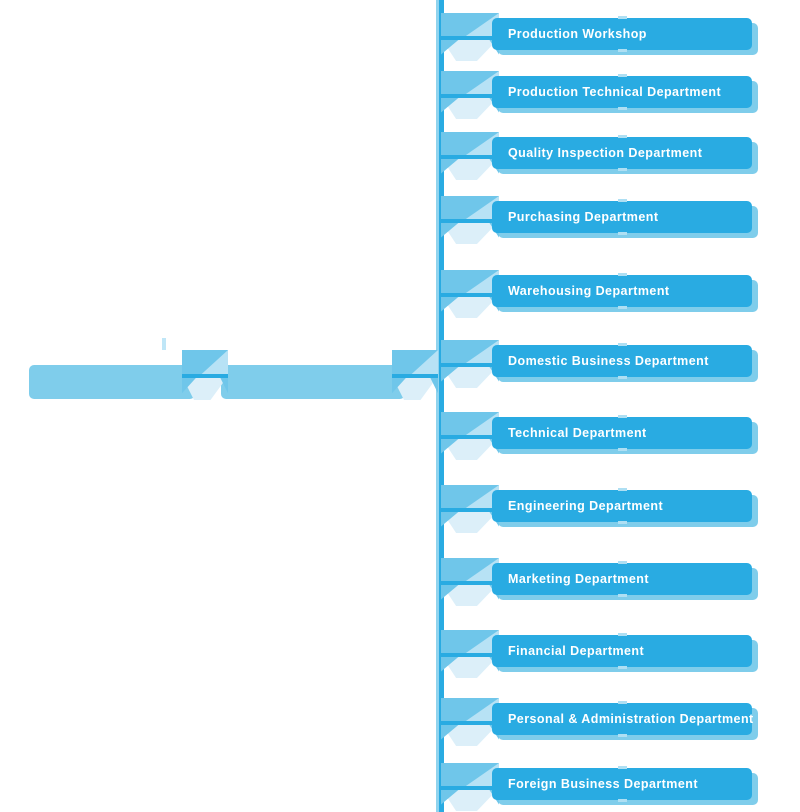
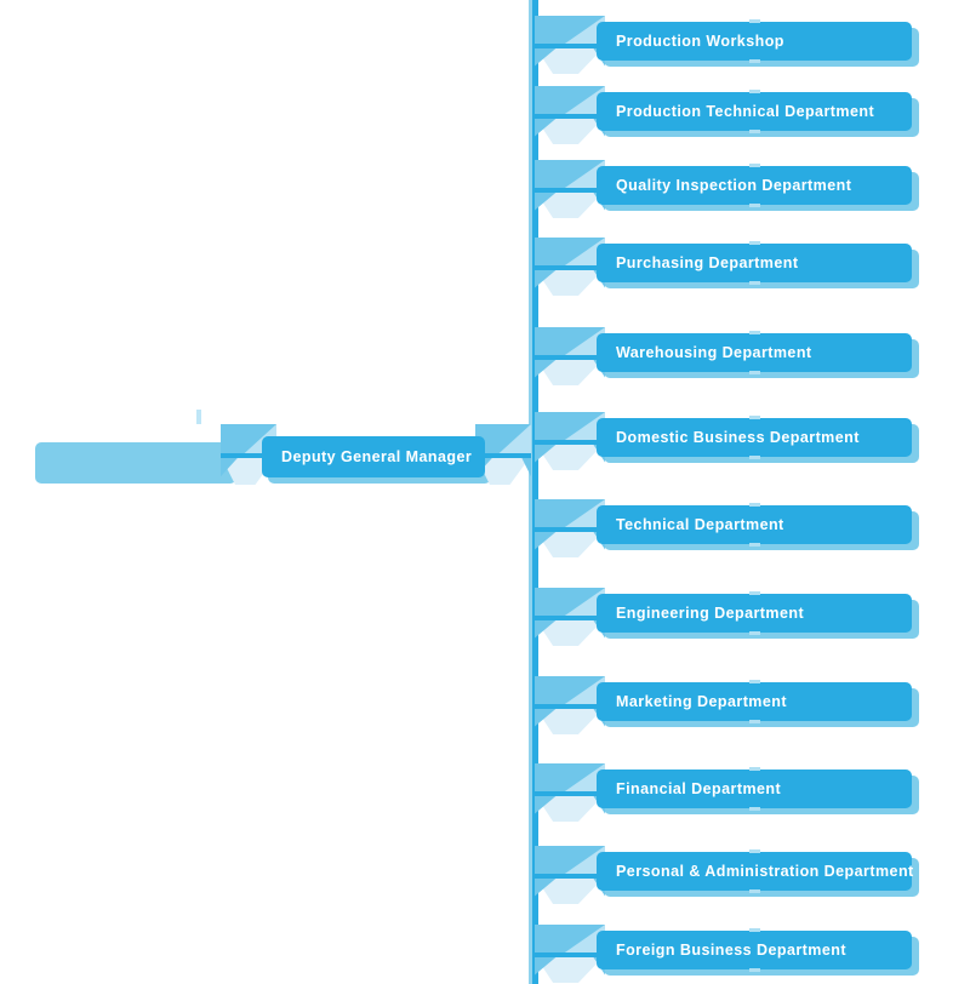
+ Deputy General Manager
  Production Workshop
  Production Technical Department
  Quality Inspection Department
  Purchasing Department
  Warehousing Department
  Domestic Business Department
  Technical Department
  Engineering Department
  Marketing Department
  Financial Department
  Personal & Administration Department
  Foreign Business Department
